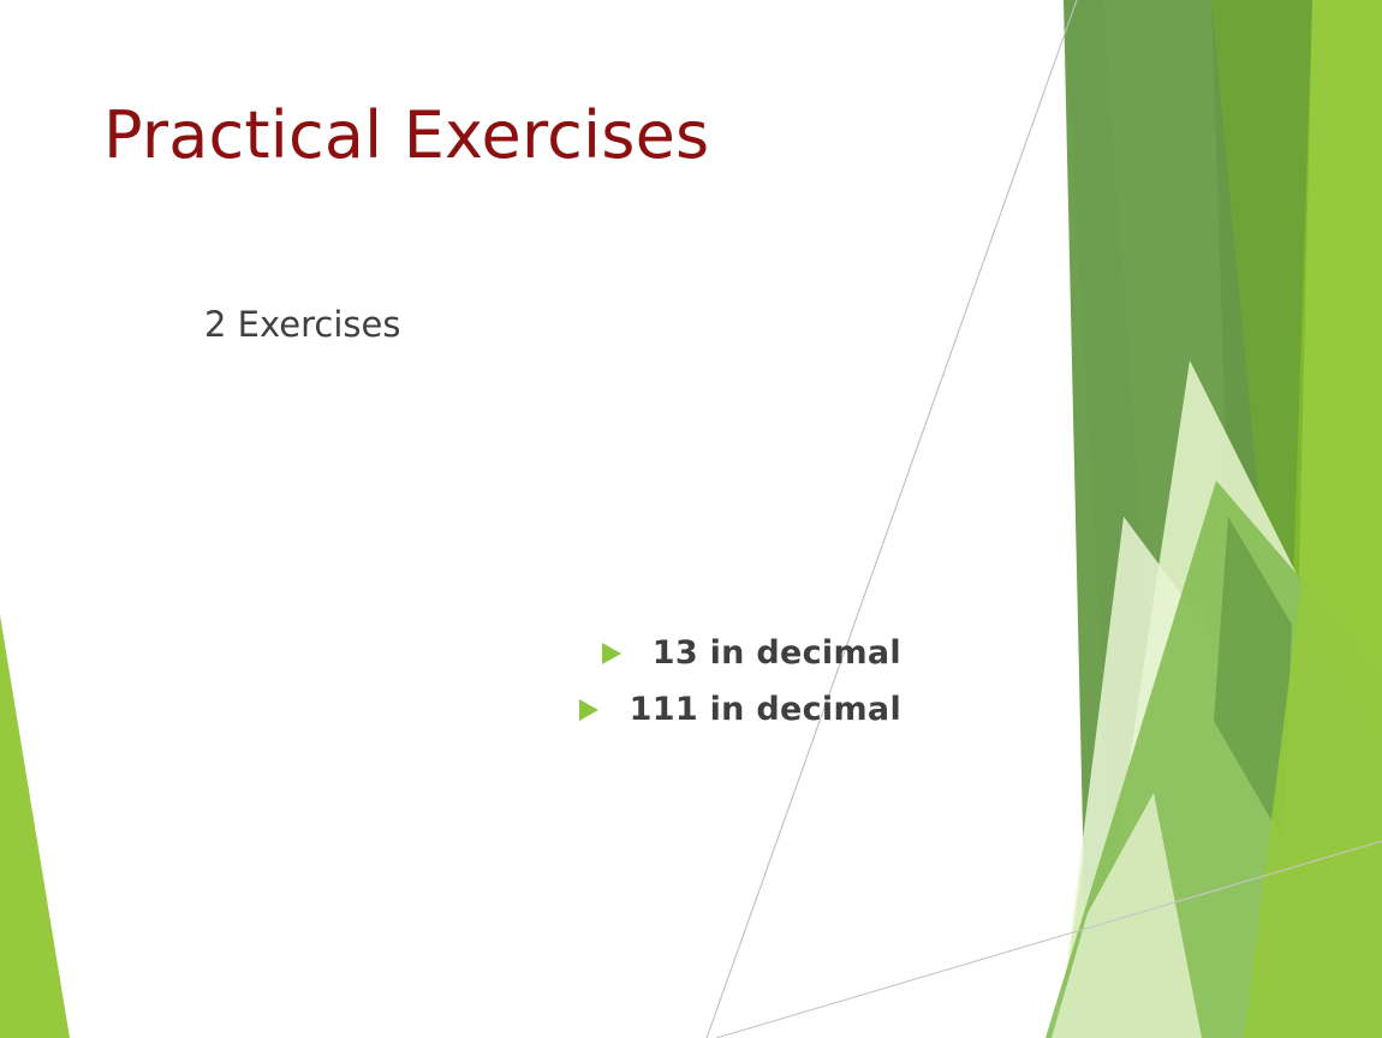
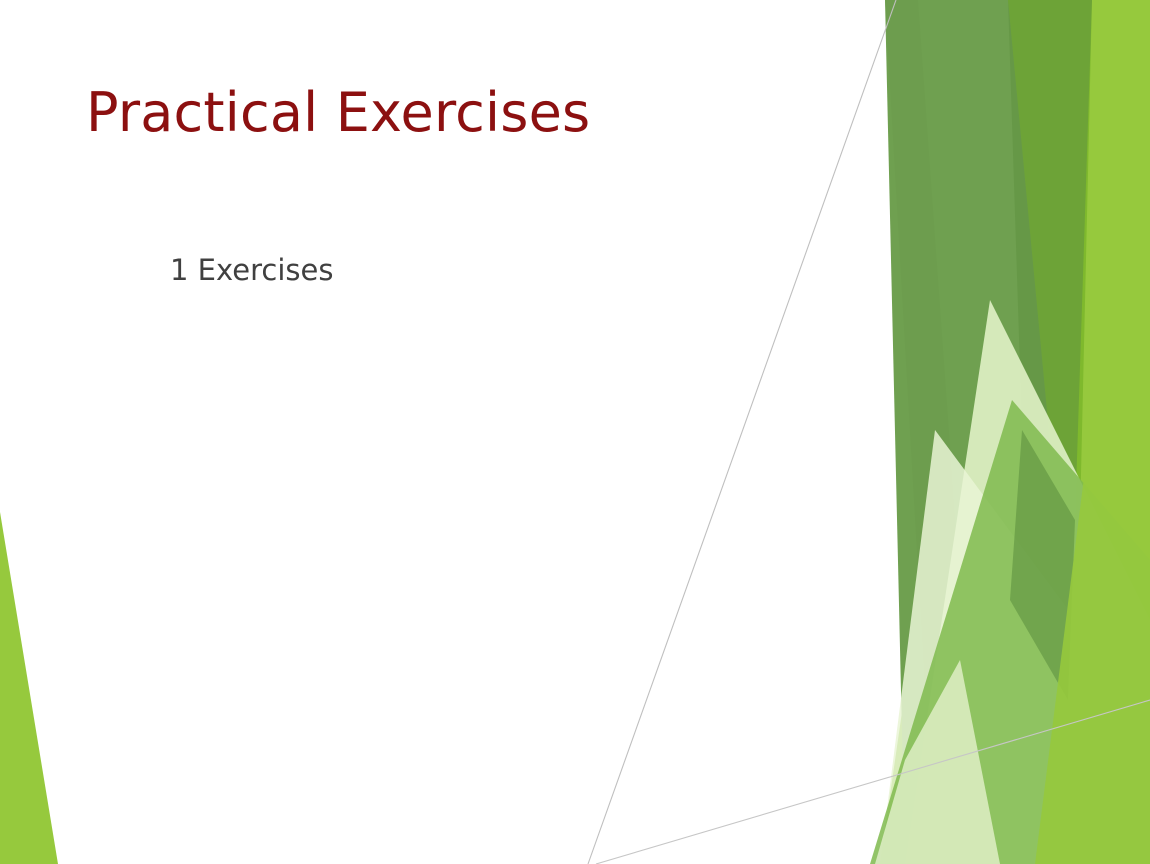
  Practical Exercises
- 2 Exercises
+ 1 Exercises
- 13 in decimal
- 111 in decimal
